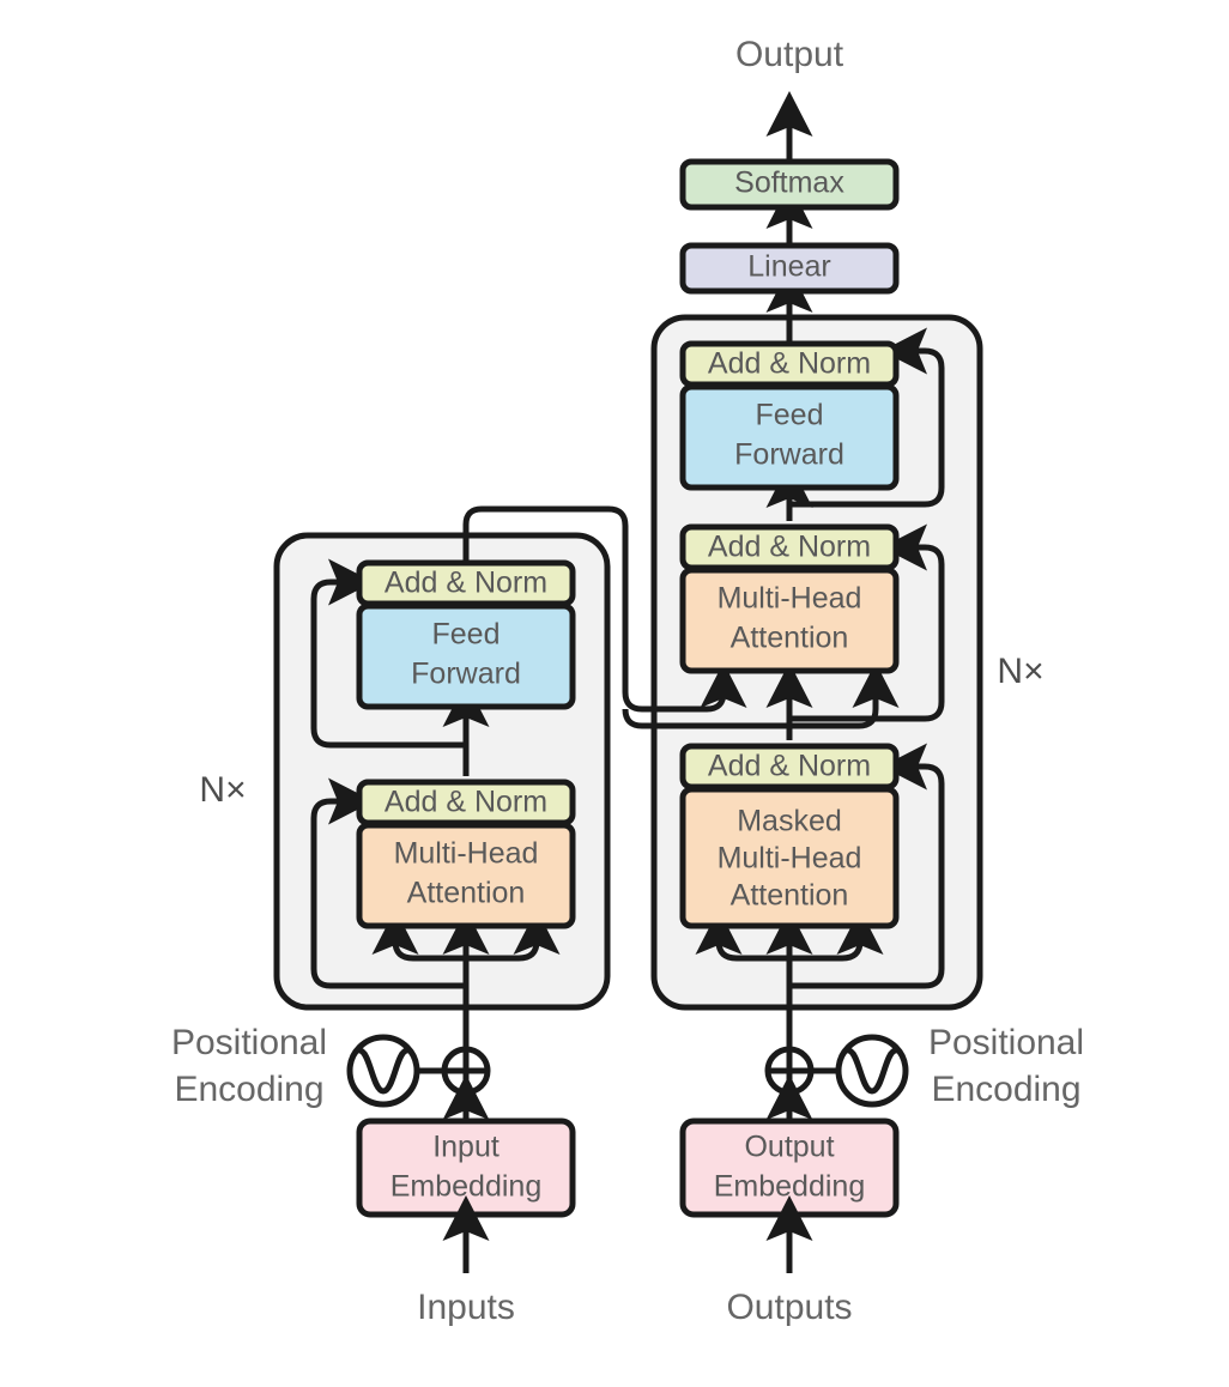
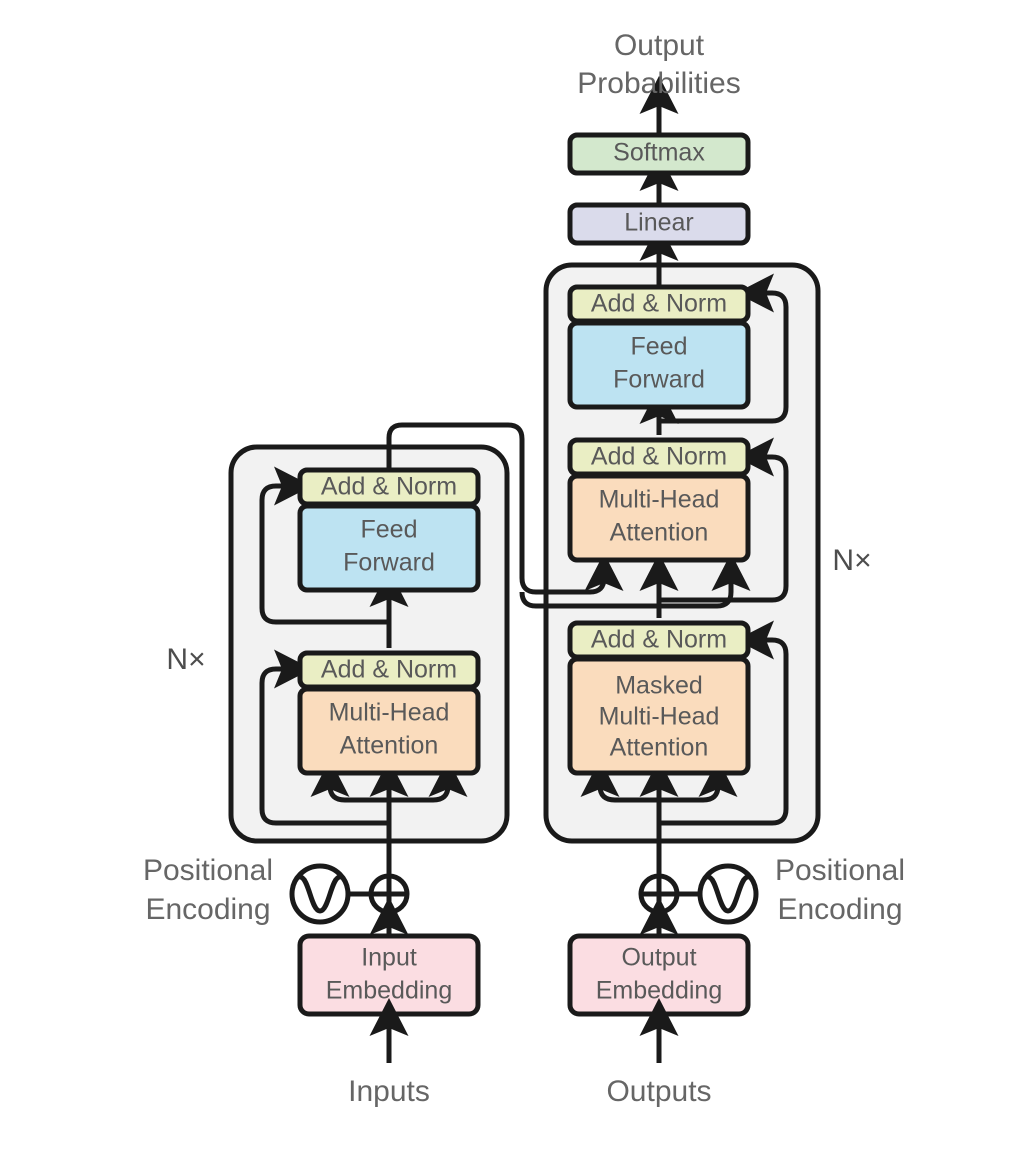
  Add & Norm
  Feed
  Forward
  Add & Norm
  Multi-Head
  Attention
  N×
  Add & Norm
  Feed
  Forward
  Add & Norm
  Multi-Head
  Attention
  Add & Norm
  Masked
  Multi-Head
  Attention
  N×
  Linear
  Softmax
  Output
+ Probabilities
  Positional
  Encoding
  Input
  Embedding
  Inputs
  Positional
  Encoding
  Output
  Embedding
  Outputs
